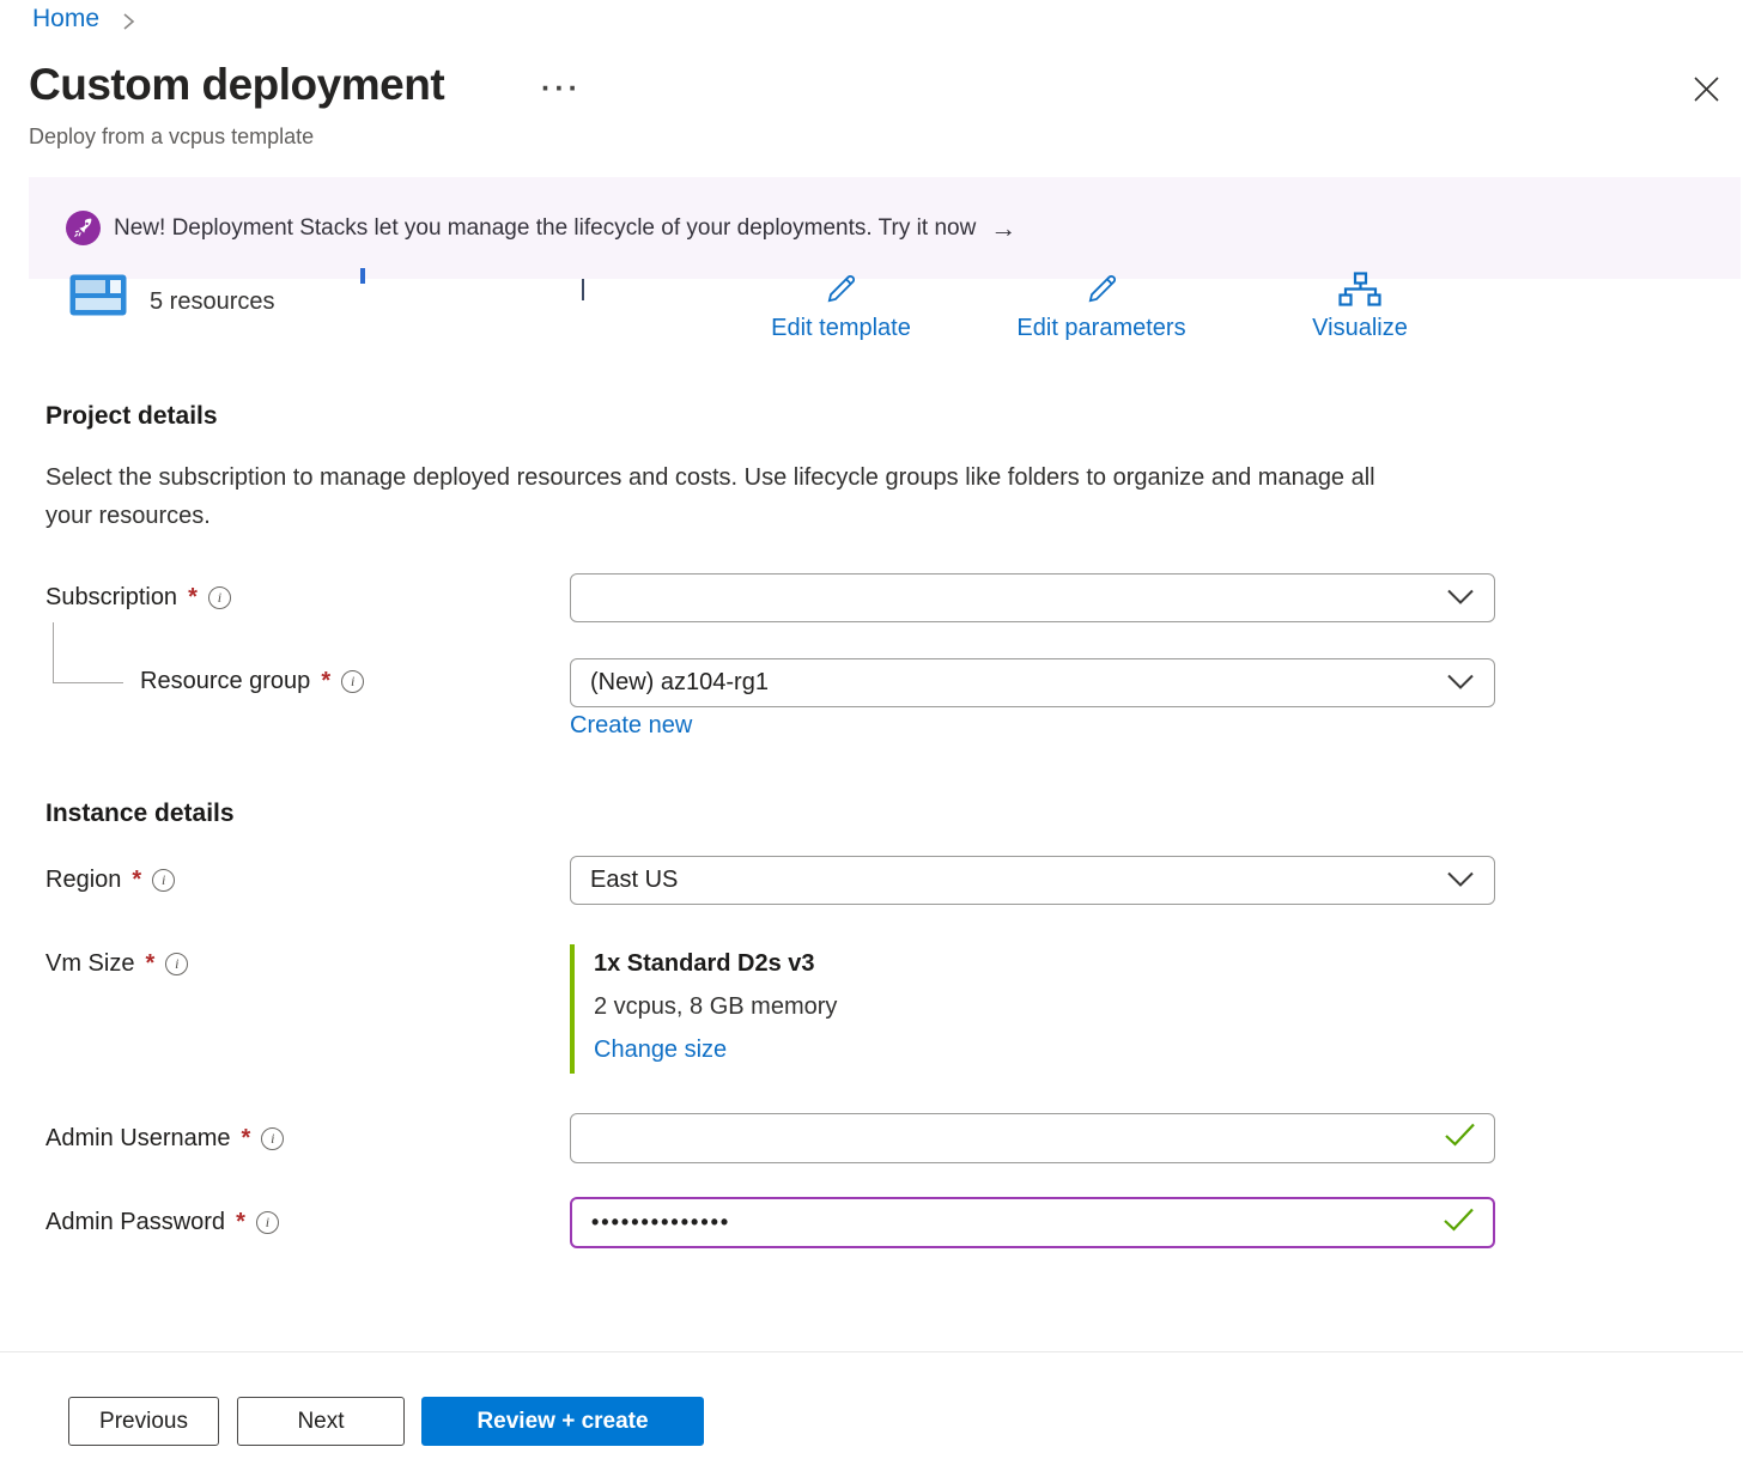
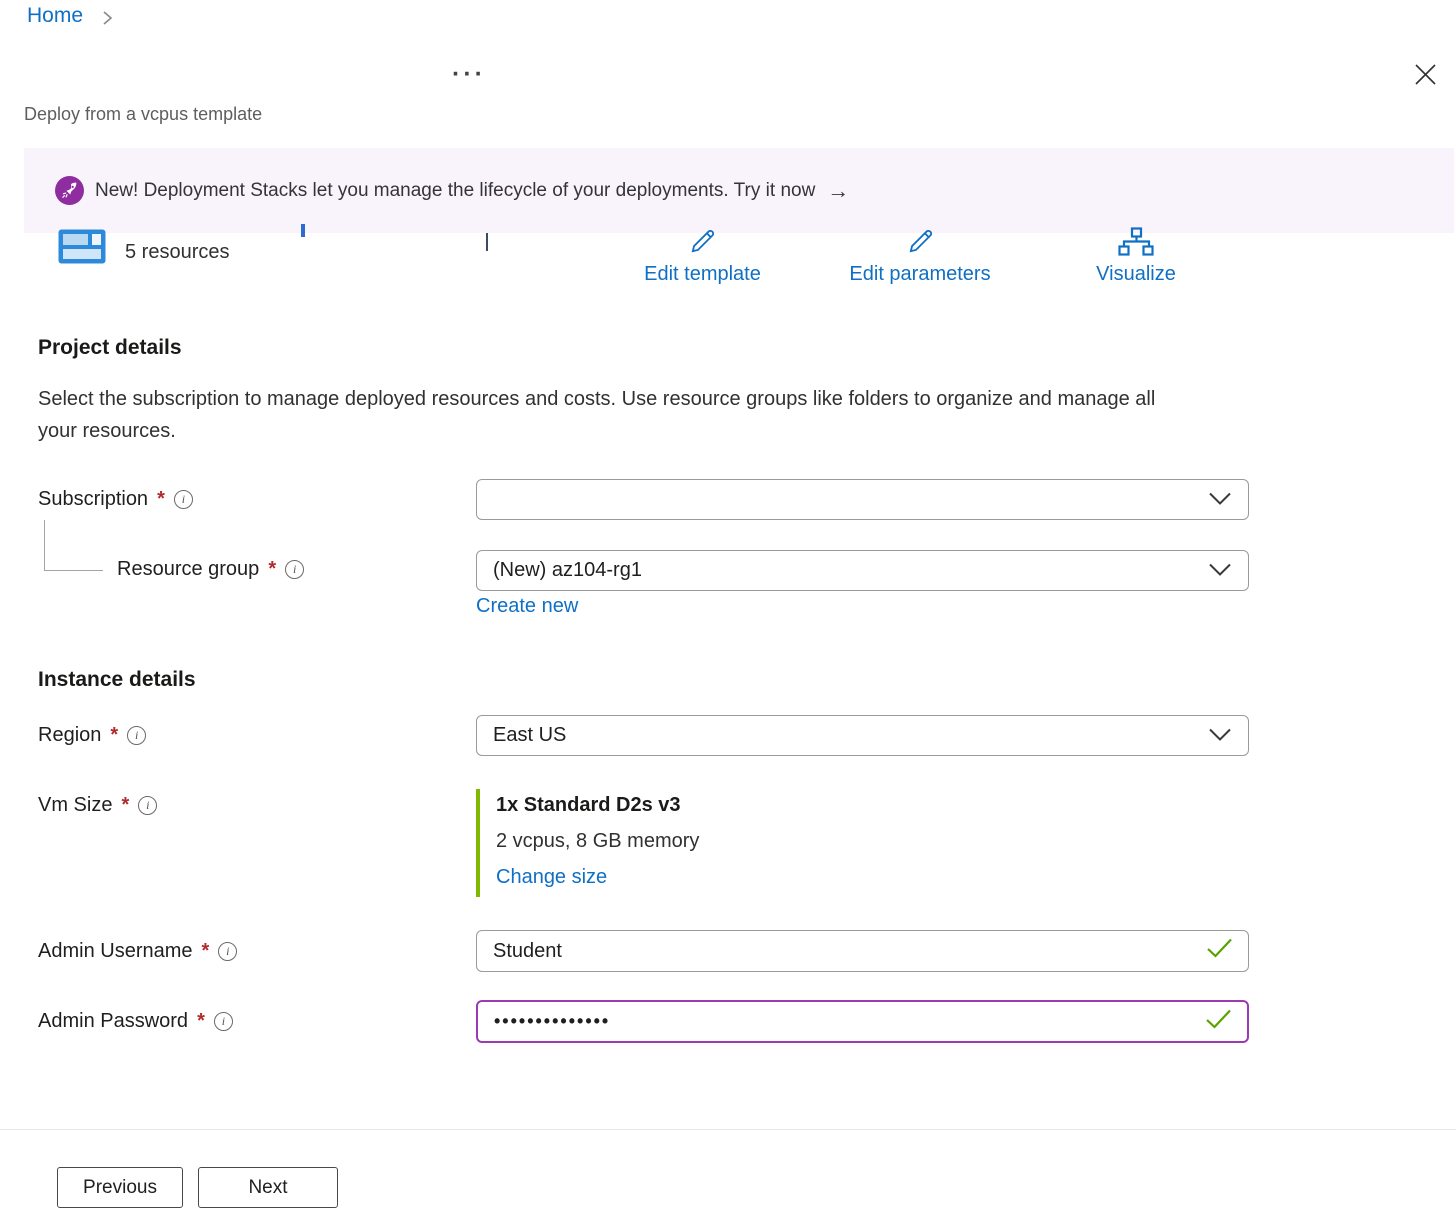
  Home
- Custom deployment
  ···
  Deploy from a vcpus template
  New! Deployment Stacks let you manage the lifecycle of your deployments.
  Try it now
  →
  5 resources
  Edit template
  Edit parameters
  Visualize
  Project details
- Select the subscription to manage deployed resources and costs. Use lifecycle groups like folders to organize and manage all your resources.
+ Select the subscription to manage deployed resources and costs. Use resource groups like folders to organize and manage all your resources.
  Subscription
  *
  i
  Resource group
  *
  i
  (New) az104-rg1
  Create new
  Instance details
  Region
  *
  i
  East US
  Vm Size
  *
  i
  1x Standard D2s v3
  2 vcpus, 8 GB memory
  Change size
  Admin Username
  *
  i
+ Student
  Admin Password
  *
  i
  ••••••••••••••
  Previous
  Next
- Review + create
